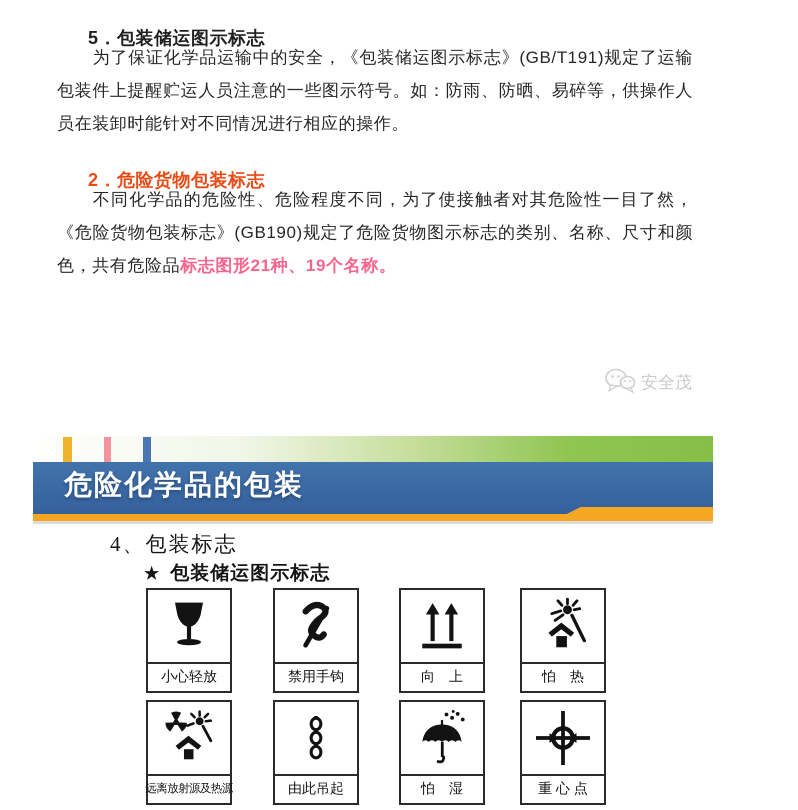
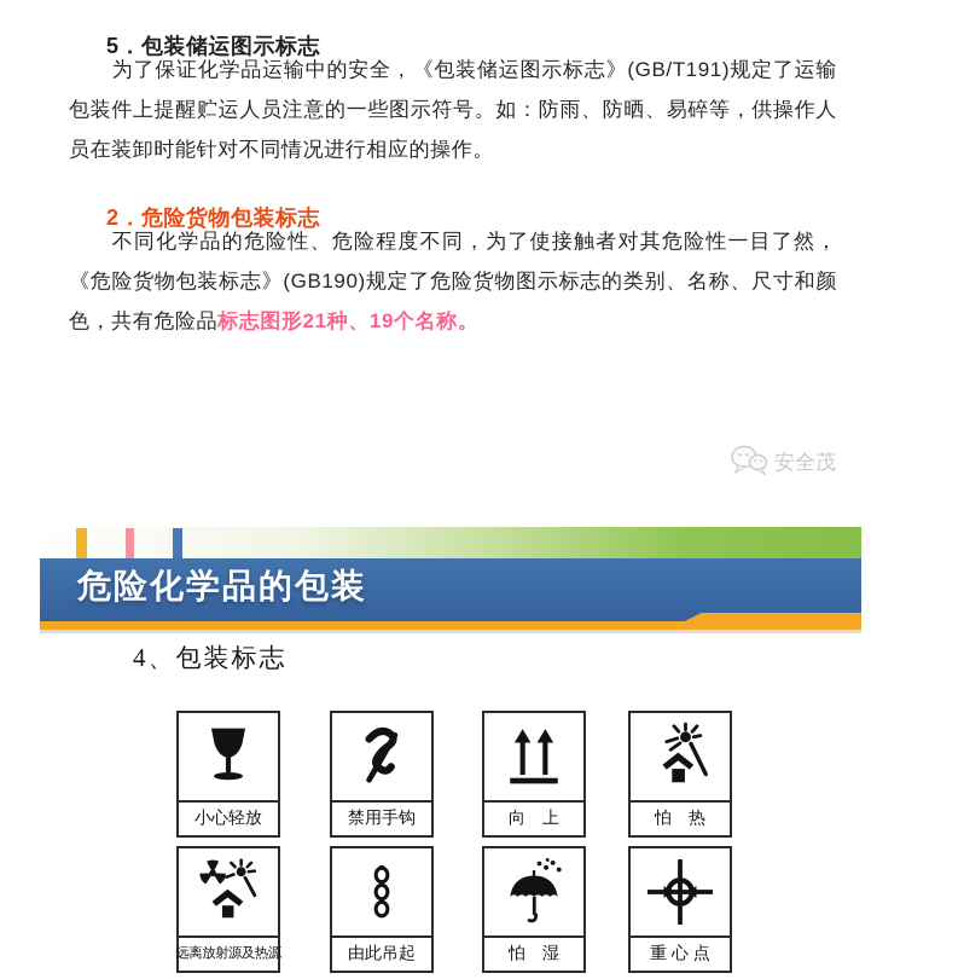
  5．包装储运图示标志
  为了保证化学品运输中的安全，《包装储运图示标志》(GB/T191)规定了运输包装件上提醒贮运人员注意的一些图示符号。如：防雨、防晒、易碎等，供操作人员在装卸时能针对不同情况进行相应的操作。
  2．危险货物包装标志
  不同化学品的危险性、危险程度不同，为了使接触者对其危险性一目了然，《危险货物包装标志》(GB190)规定了危险货物图示标志的类别、名称、尺寸和颜色，共有危险品标志图形21种、19个名称。
  安全茂
  危险化学品的包装
  4、包装标志
- ★ 包装储运图示标志
  小心轻放
  禁用手钩
  向 上
  怕 热
  远离放射源及热源
  由此吊起
  怕 湿
  重 心 点
